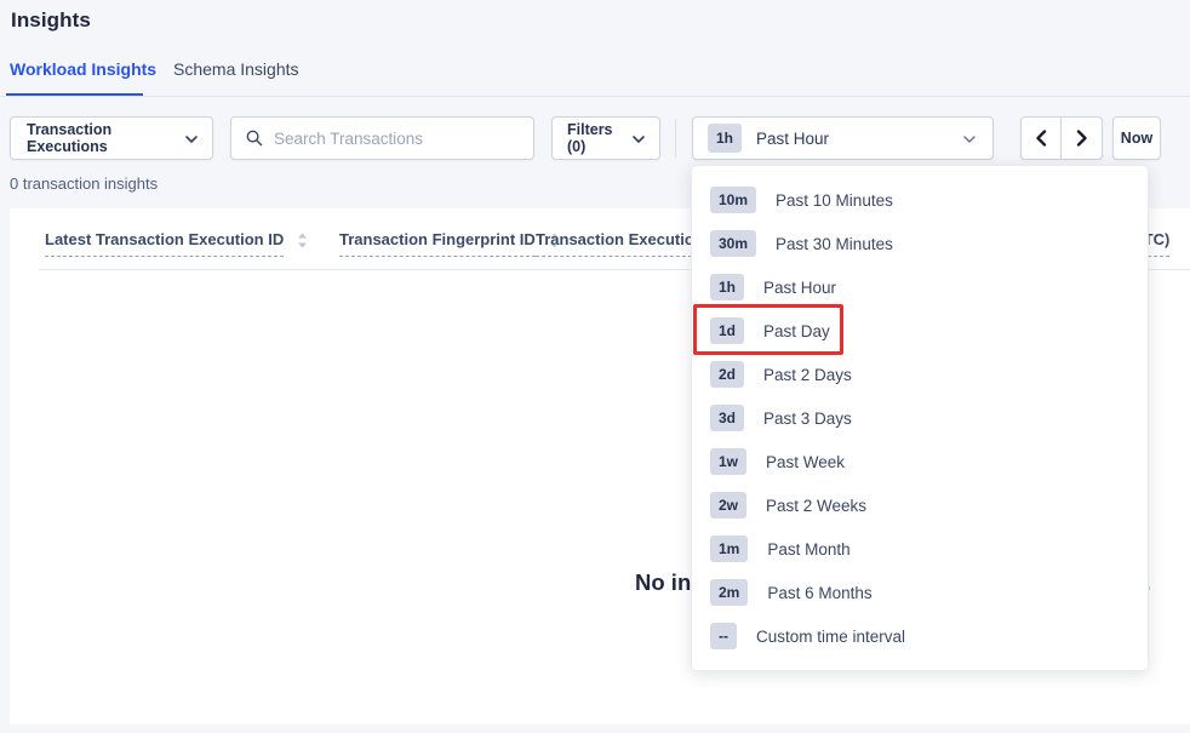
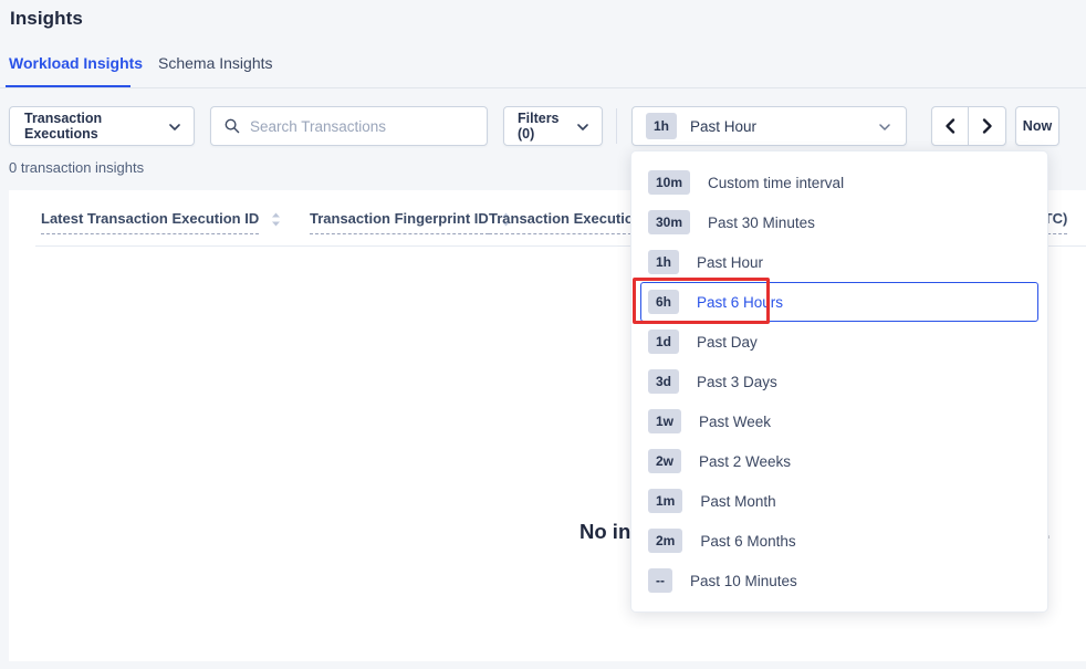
  Insights
  Workload Insights
  Schema Insights
  Transaction Executions
  Search Transactions
  Filters (0)
  1h
  Past Hour
  Now
  0 transaction insights
  Latest Transaction Execution ID
  Transaction Fingerprint ID
  Transaction Executio
  10m
- Past 10 Minutes
+ Custom time interval
  30m
  Past 30 Minutes
  1h
  Past Hour
+ 6h
+ Past 6 Hours
  1d
  Past Day
- 2d
- Past 2 Days
  3d
  Past 3 Days
  1w
  Past Week
  2w
  Past 2 Weeks
  1m
  Past Month
  2m
  Past 6 Months
  --
- Custom time interval
+ Past 10 Minutes
